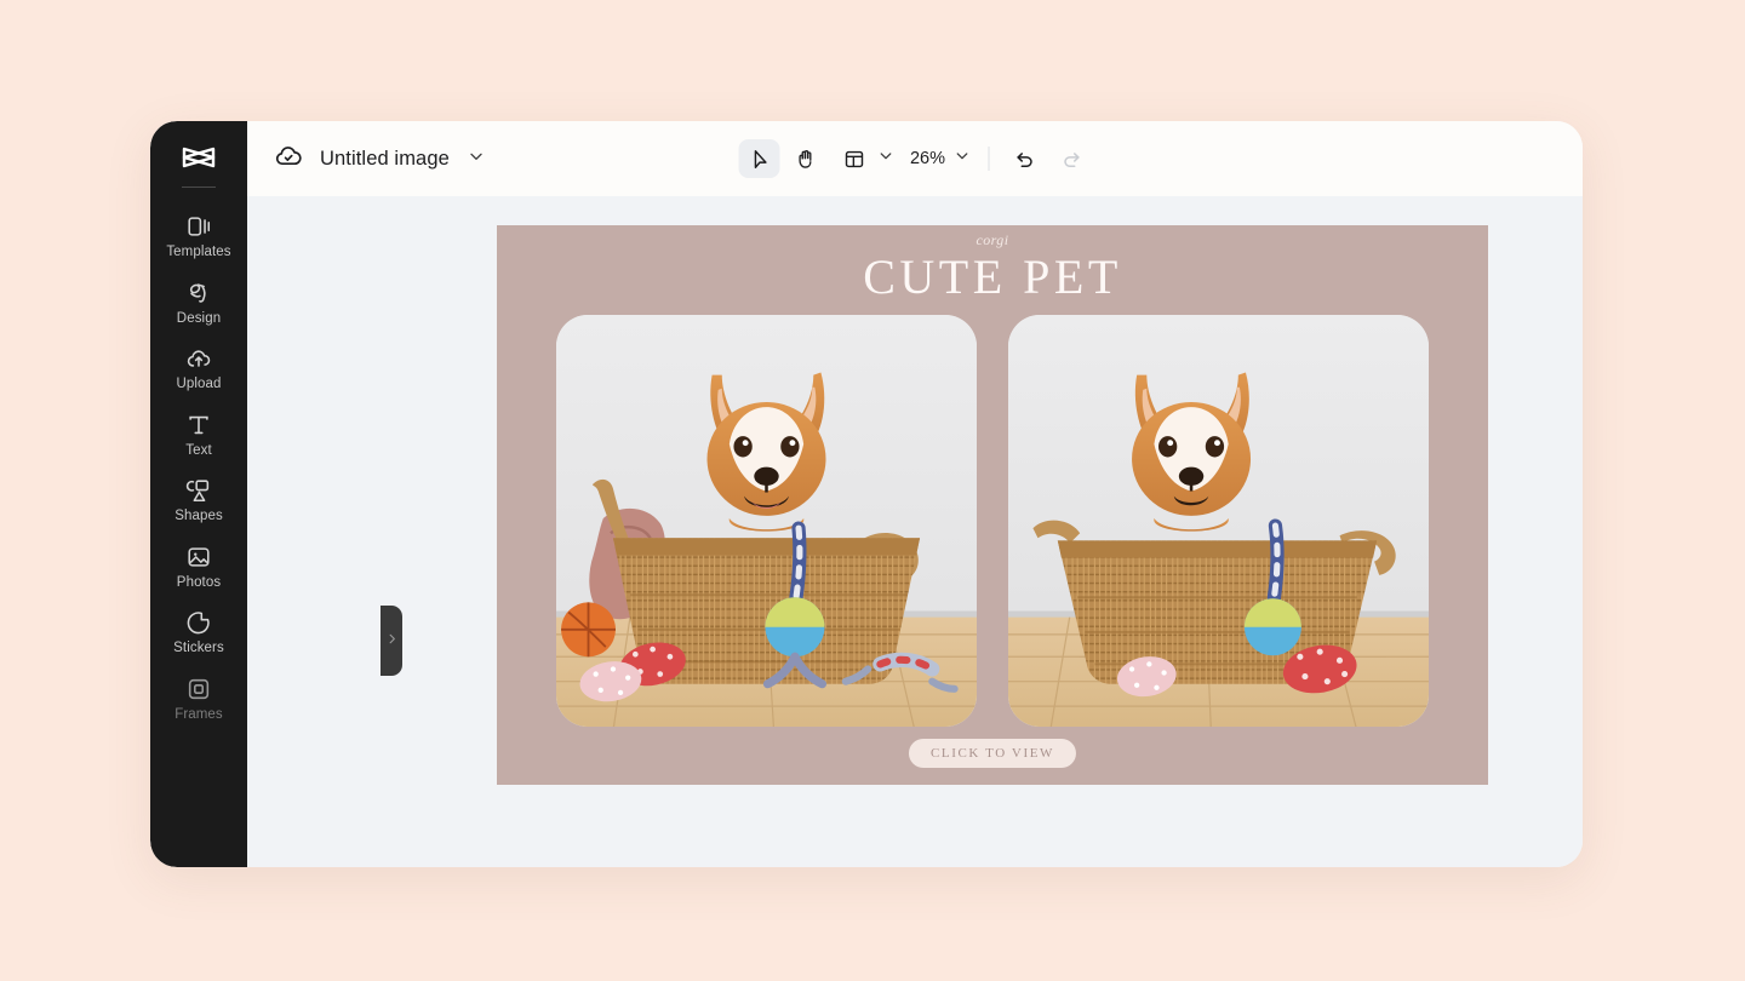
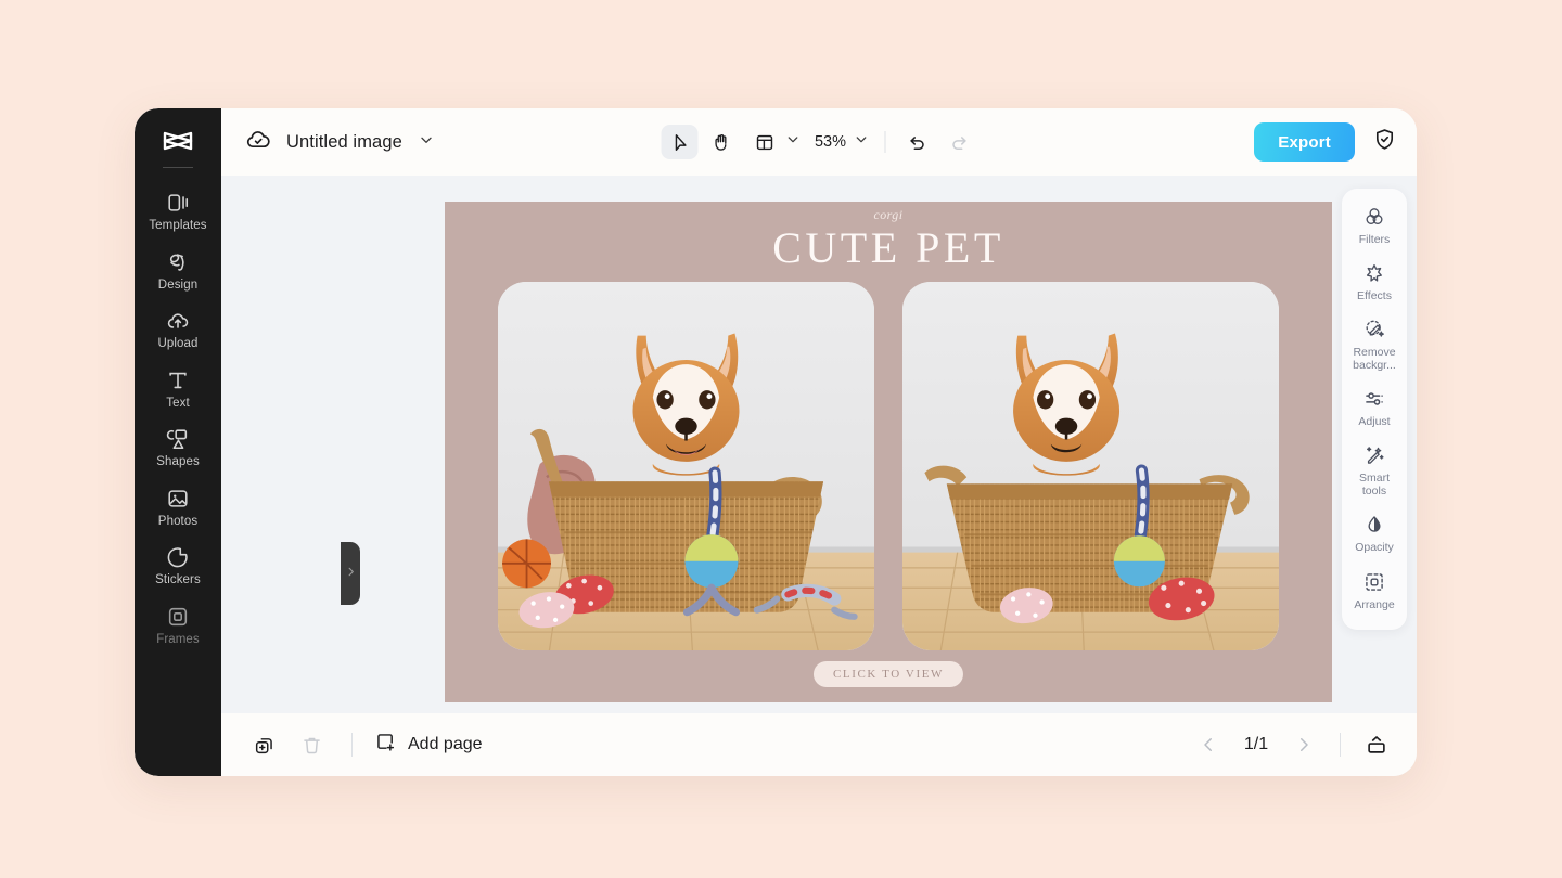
  Templates
  Design
  Upload
  Text
  Shapes
  Photos
  Stickers
  Frames
  Untitled image
- 26%
+ 53%
+ Export
  corgi
  CUTE PET
  CLICK TO VIEW
+ Filters
+ Effects
+ Remove
+ backgr...
+ Adjust
+ Smart
+ tools
+ Opacity
+ Arrange
+ Add page
+ 1/1
